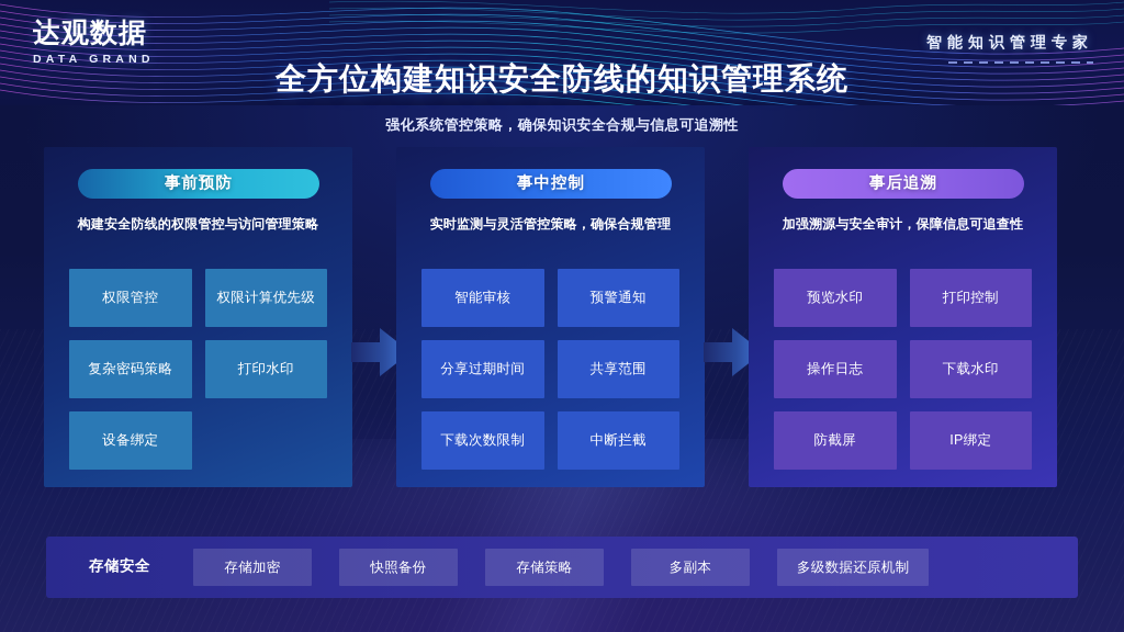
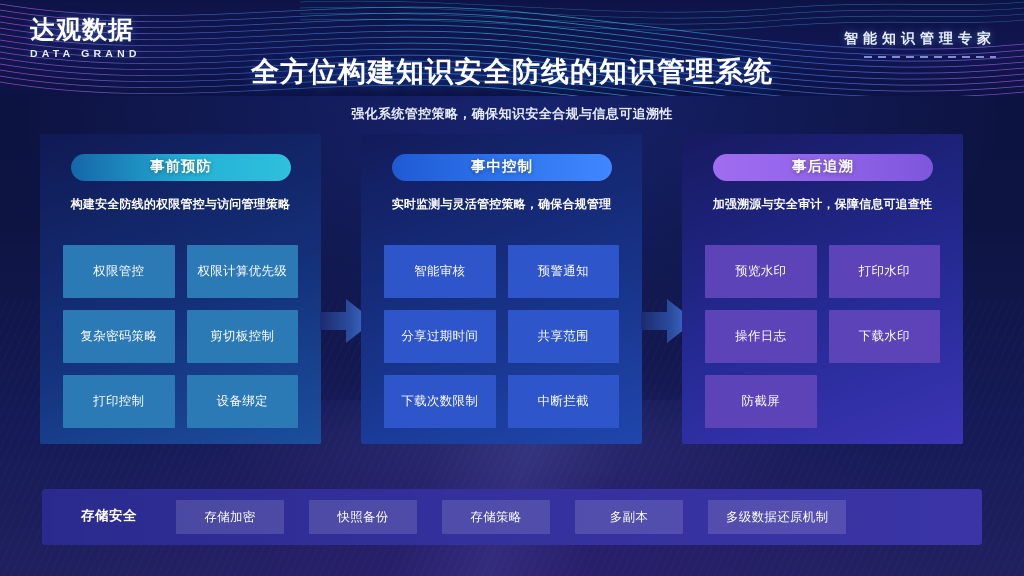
  达观数据
  DATA GRAND
  智能知识管理专家
  全方位构建知识安全防线的知识管理系统
  强化系统管控策略，确保知识安全合规与信息可追溯性
  事前预防
  构建安全防线的权限管控与访问管理策略
  权限管控
  权限计算优先级
  复杂密码策略
+ 剪切板控制
- 打印水印
+ 打印控制
  设备绑定
  事中控制
  实时监测与灵活管控策略，确保合规管理
  智能审核
  预警通知
  分享过期时间
  共享范围
  下载次数限制
  中断拦截
  事后追溯
  加强溯源与安全审计，保障信息可追查性
  预览水印
- 打印控制
+ 打印水印
  操作日志
  下载水印
  防截屏
- IP绑定
  存储安全
  存储加密
  快照备份
  存储策略
  多副本
  多级数据还原机制
